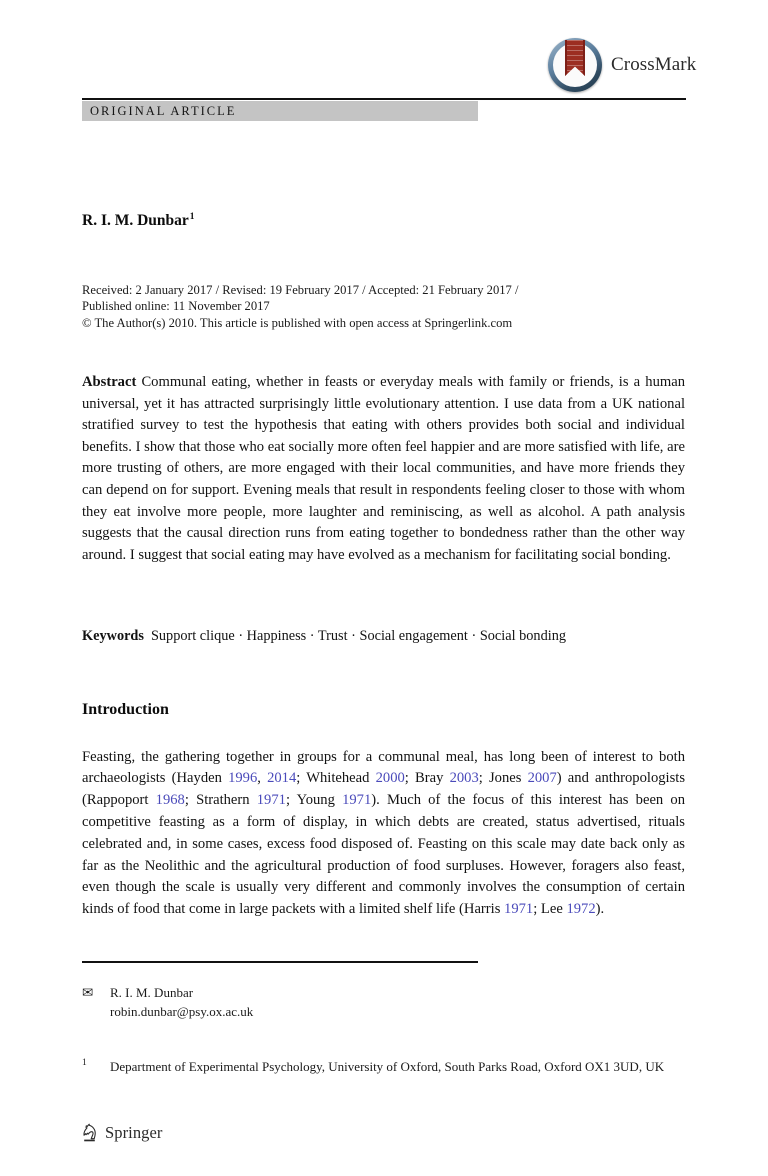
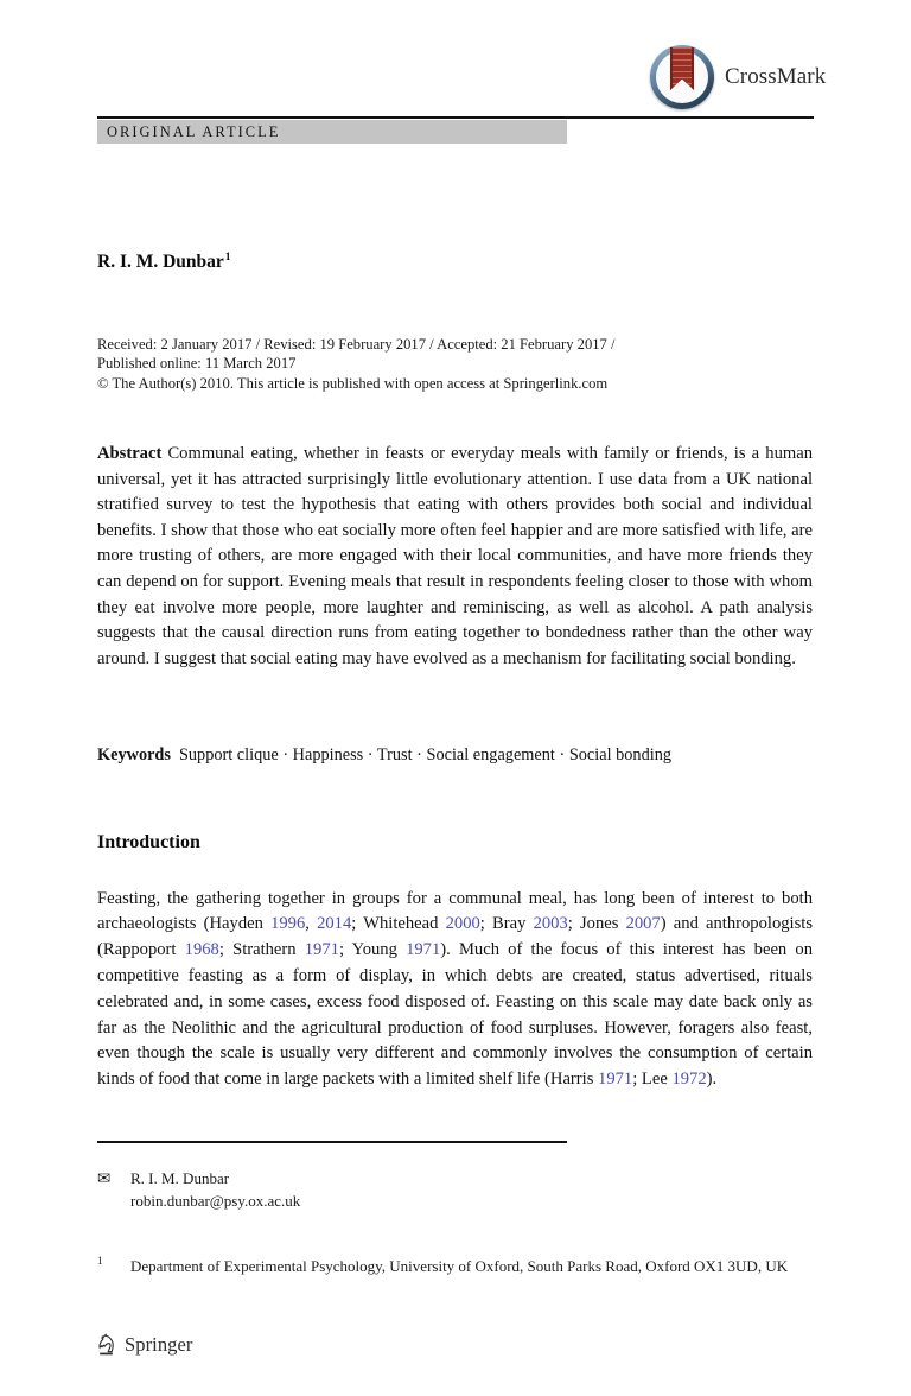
  CrossMark
  ORIGINAL ARTICLE
  R. I. M. Dunbar1
  Received: 2 January 2017 / Revised: 19 February 2017 / Accepted: 21 February 2017 /
- Published online: 11 November 2017
+ Published online: 11 March 2017
  © The Author(s) 2010. This article is published with open access at Springerlink.com
  Abstract Communal eating, whether in feasts or everyday meals with family or friends, is a human universal, yet it has attracted surprisingly little evolutionary attention. I use data from a UK national stratified survey to test the hypothesis that eating with others provides both social and individual benefits. I show that those who eat socially more often feel happier and are more satisfied with life, are more trusting of others, are more engaged with their local communities, and have more friends they can depend on for support. Evening meals that result in respondents feeling closer to those with whom they eat involve more people, more laughter and reminiscing, as well as alcohol. A path analysis suggests that the causal direction runs from eating together to bondedness rather than the other way around. I suggest that social eating may have evolved as a mechanism for facilitating social bonding.
  Keywords Support clique · Happiness · Trust · Social engagement · Social bonding
  Introduction
  Feasting, the gathering together in groups for a communal meal, has long been of interest to both archaeologists (Hayden 1996, 2014; Whitehead 2000; Bray 2003; Jones 2007) and anthropologists (Rappoport 1968; Strathern 1971; Young 1971). Much of the focus of this interest has been on competitive feasting as a form of display, in which debts are created, status advertised, rituals celebrated and, in some cases, excess food disposed of. Feasting on this scale may date back only as far as the Neolithic and the agricultural production of food surpluses. However, foragers also feast, even though the scale is usually very different and commonly involves the consumption of certain kinds of food that come in large packets with a limited shelf life (Harris 1971; Lee 1972).
  ✉
  R. I. M. Dunbar
  robin.dunbar@psy.ox.ac.uk
  1
  Department of Experimental Psychology, University of Oxford, South Parks Road, Oxford OX1 3UD, UK
  Springer
